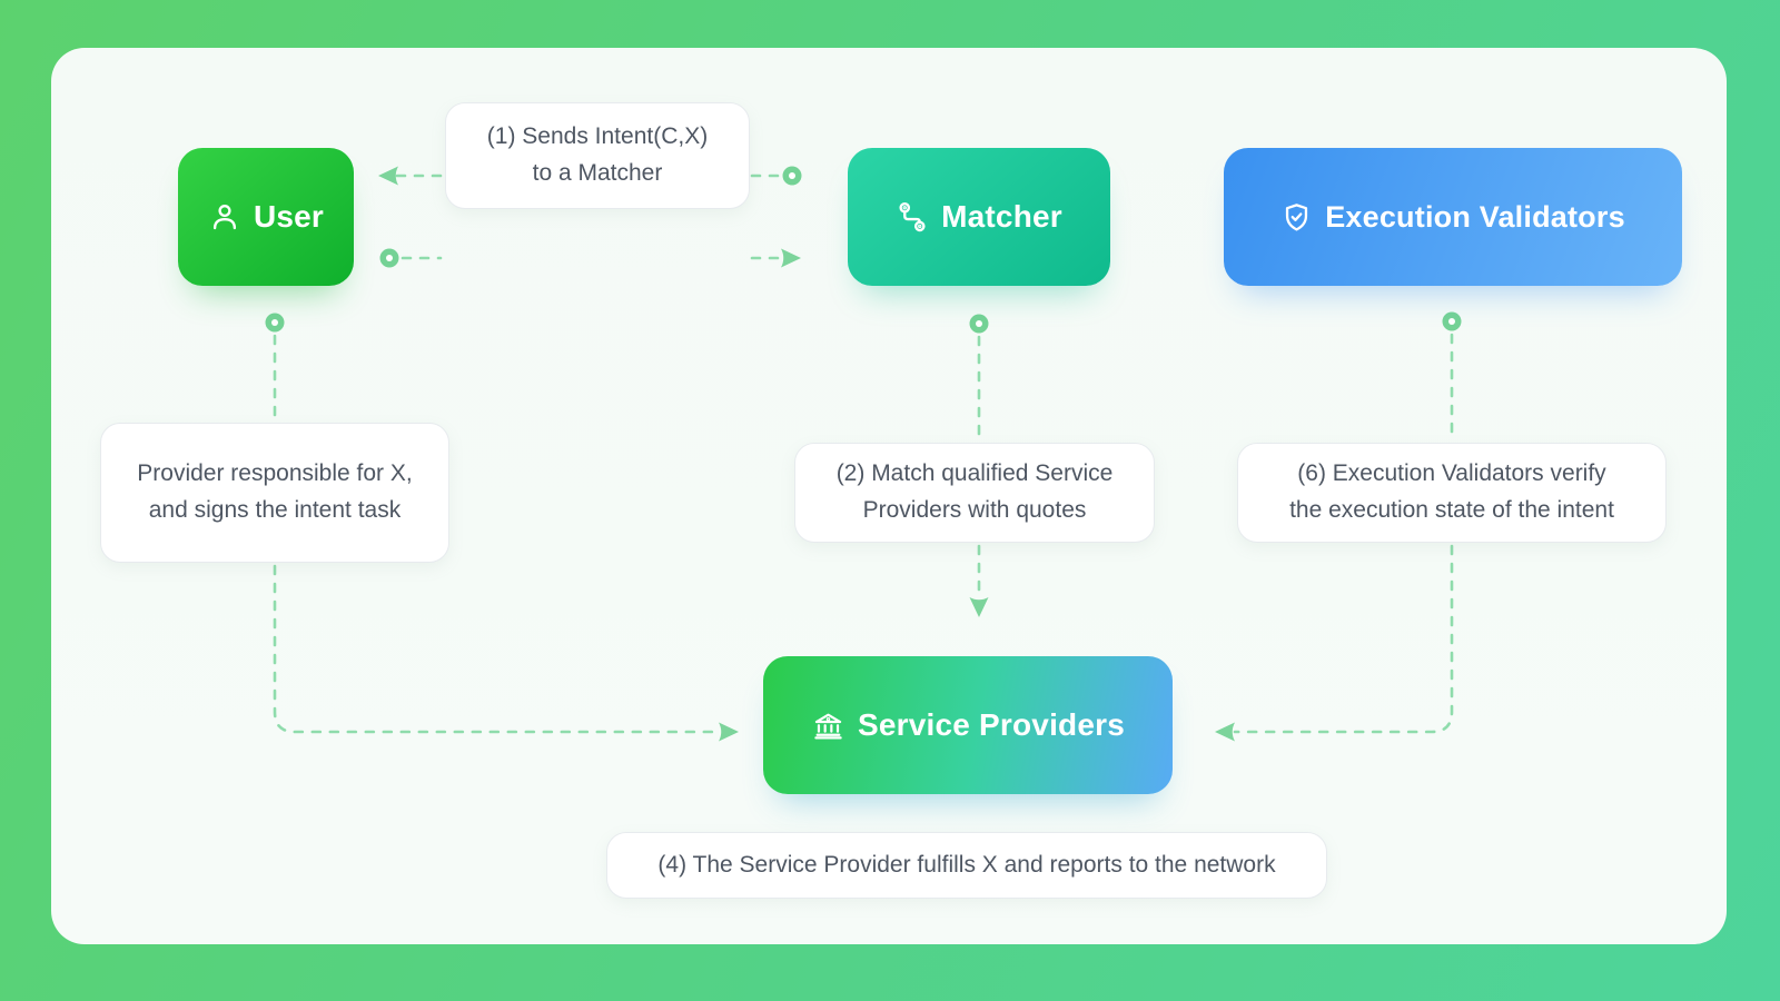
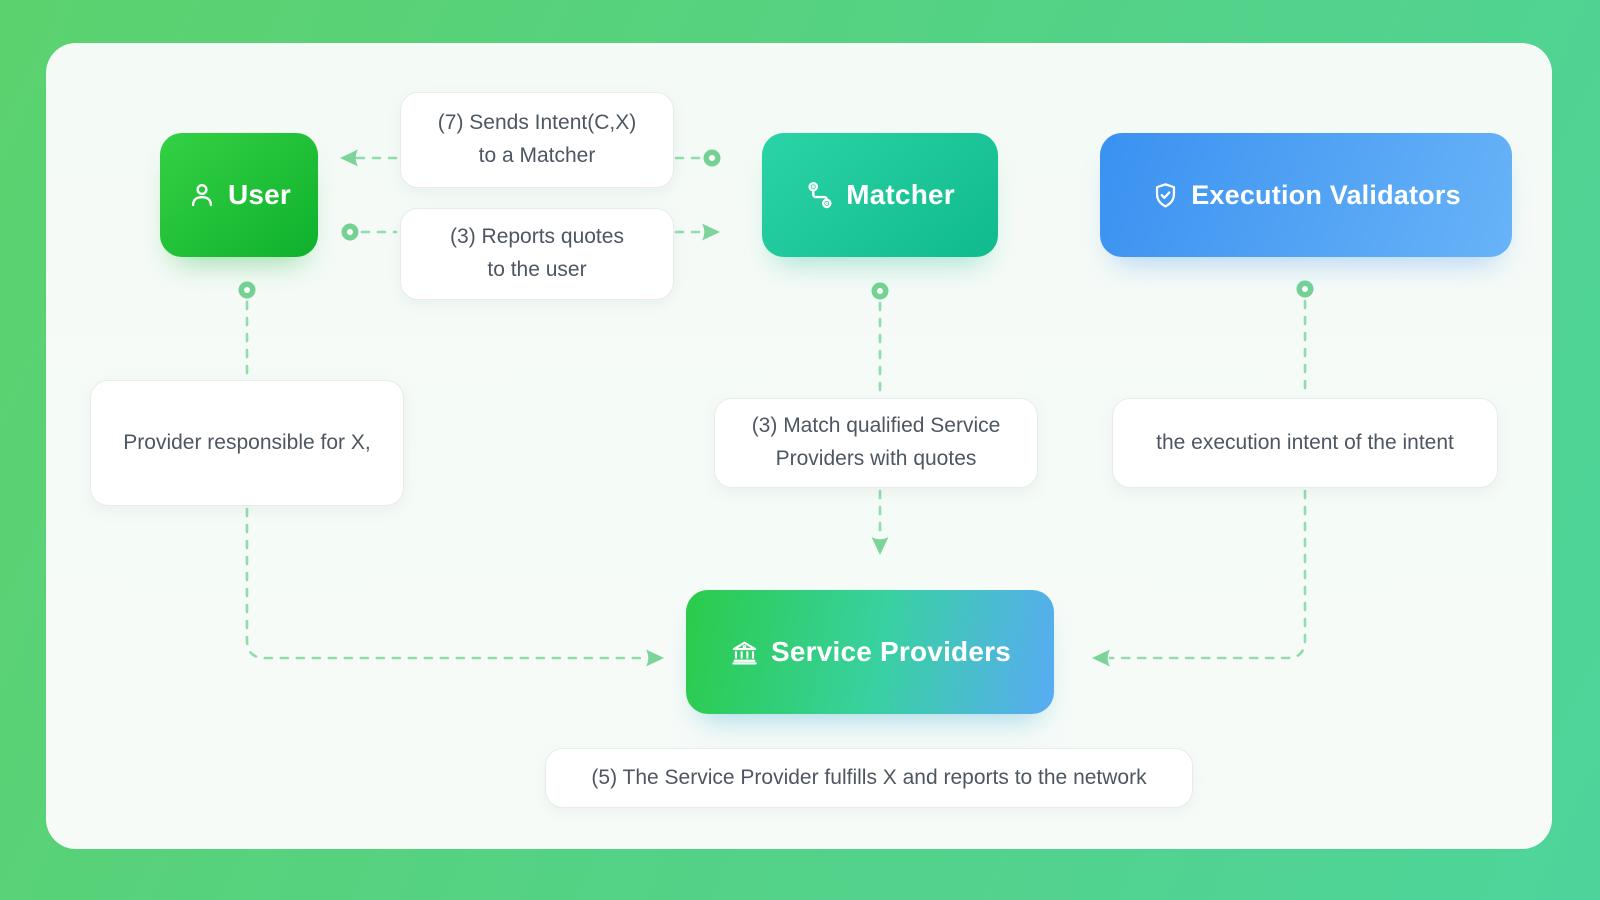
  User
  Matcher
  Execution Validators
  Service Providers
- (1) Sends Intent(C,X)
+ (7) Sends Intent(C,X)
  to a Matcher
+ (3) Reports quotes
+ to the user
  Provider responsible for X,
- and signs the intent task
- (2) Match qualified Service
+ (3) Match qualified Service
  Providers with quotes
- (6) Execution Validators verify
- the execution state of the intent
+ the execution intent of the intent
- (4) The Service Provider fulfills X and reports to the network
+ (5) The Service Provider fulfills X and reports to the network
